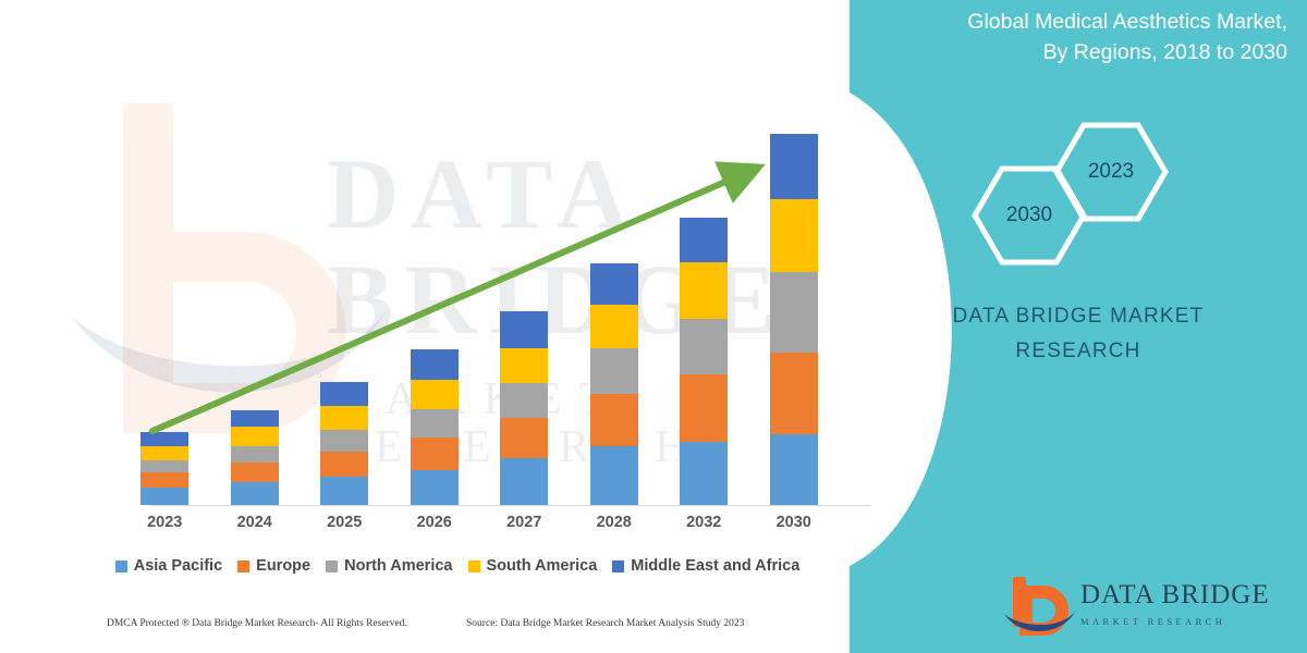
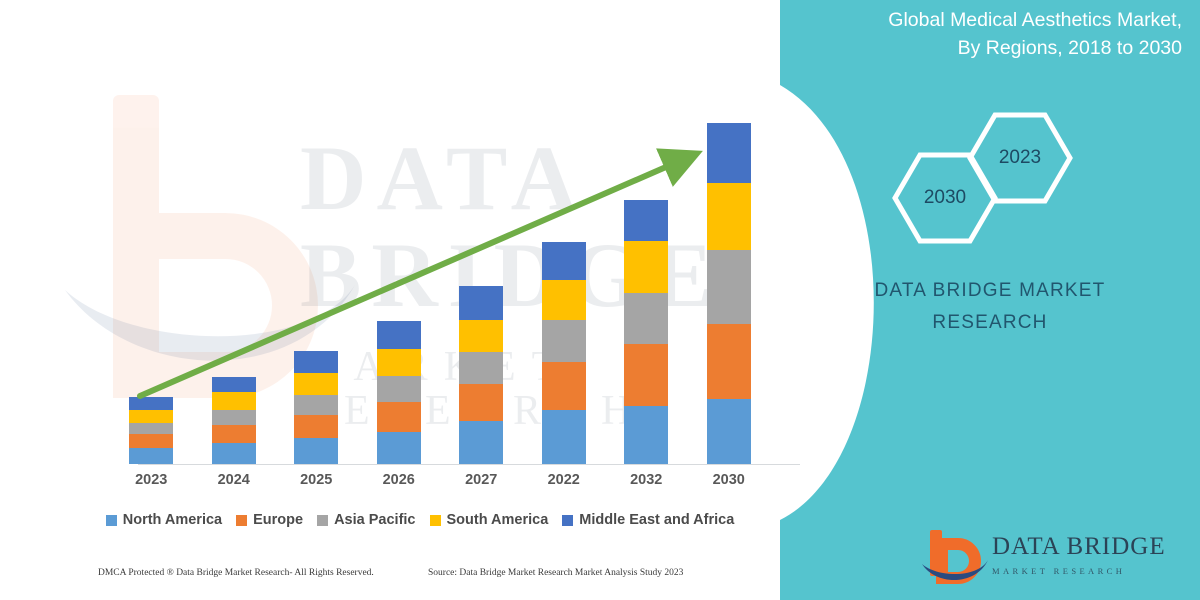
  DATA BRIDGE
  2023
  2024
  2025
  2026
  2027
- 2028
+ 2022
  2032
  2030
- Asia Pacific
+ North America
  Europe
- North America
+ Asia Pacific
  South America
  Middle East and Africa
  DMCA Protected ® Data Bridge Market Research- All Rights Reserved.
  Source: Data Bridge Market Research Market Analysis Study 2023
  Global Medical Aesthetics Market,
  By Regions, 2018 to 2030
  2030
  2023
  DATA BRIDGE MARKET
  RESEARCH
  DATA BRIDGE
  MARKET RESEARCH
